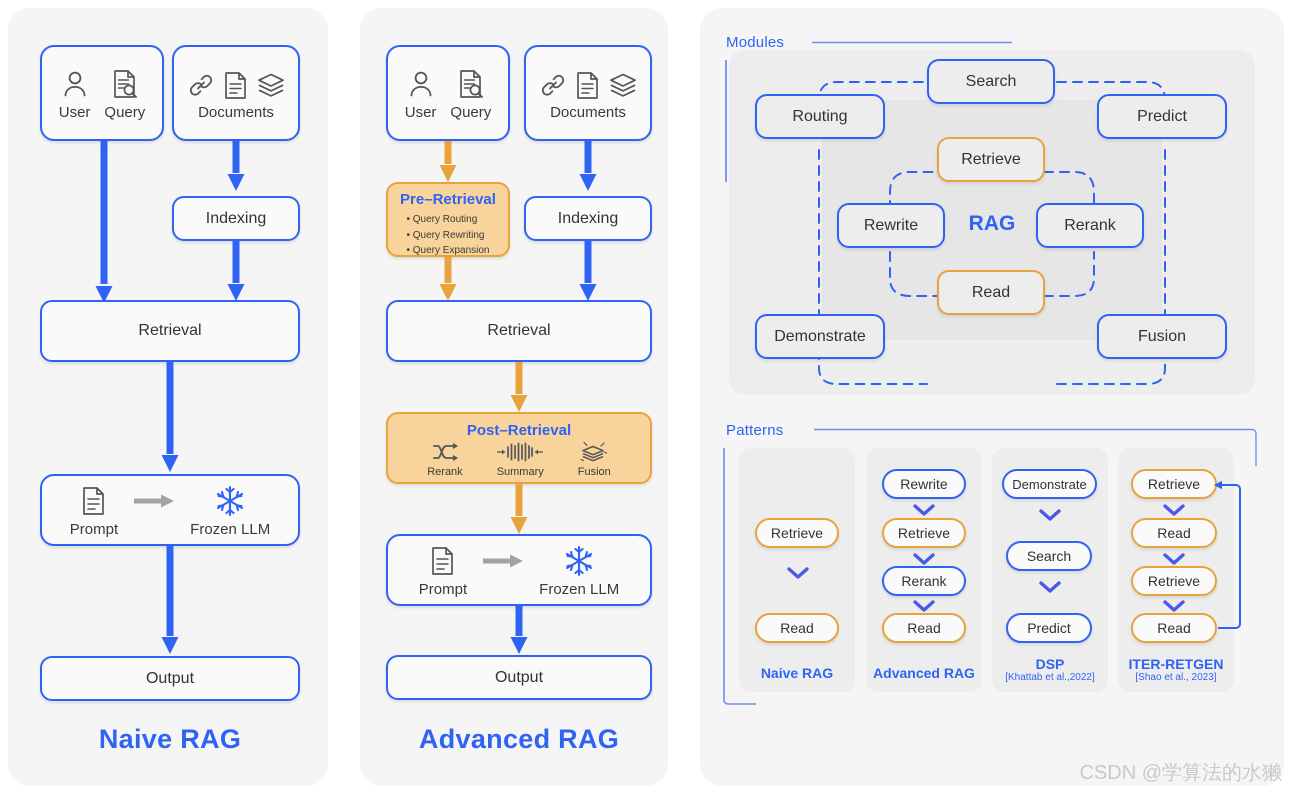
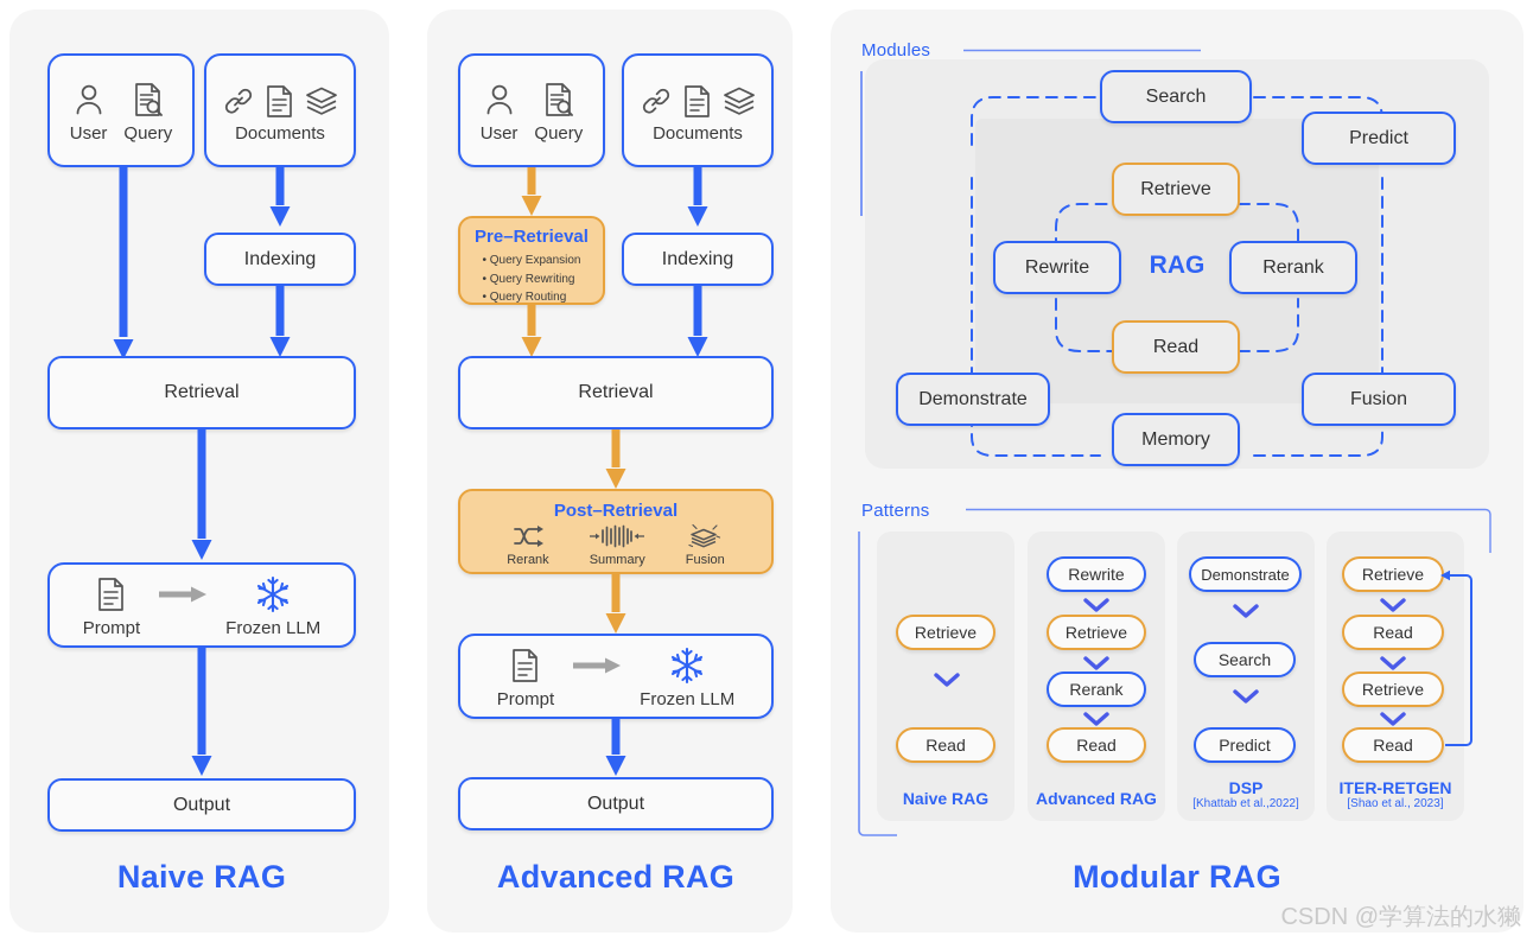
  User
  Query
  Documents
  Indexing
  Retrieval
  Prompt
  Frozen LLM
  Output
  Naive RAG
  User
  Query
  Documents
  Pre–Retrieval
- Query Routing
+ Query Expansion
  Query Rewriting
- Query Expansion
+ Query Routing
  Indexing
  Retrieval
  Post–Retrieval
  Rerank
  Summary
  Fusion
  Prompt
  Frozen LLM
  Output
  Advanced RAG
  Modules
  Search
- Routing
  Predict
  Demonstrate
  Fusion
+ Memory
  Retrieve
  Rewrite
  Rerank
  Read
  RAG
  Patterns
  Retrieve
  Read
  Naive RAG
  Rewrite
  Retrieve
  Rerank
  Read
  Advanced RAG
  Demonstrate
  Search
  Predict
  DSP
  [Khattab et al.,2022]
  Retrieve
  Read
  Retrieve
  Read
  ITER-RETGEN
  [Shao et al., 2023]
+ Modular RAG
  CSDN @学算法的水獭
